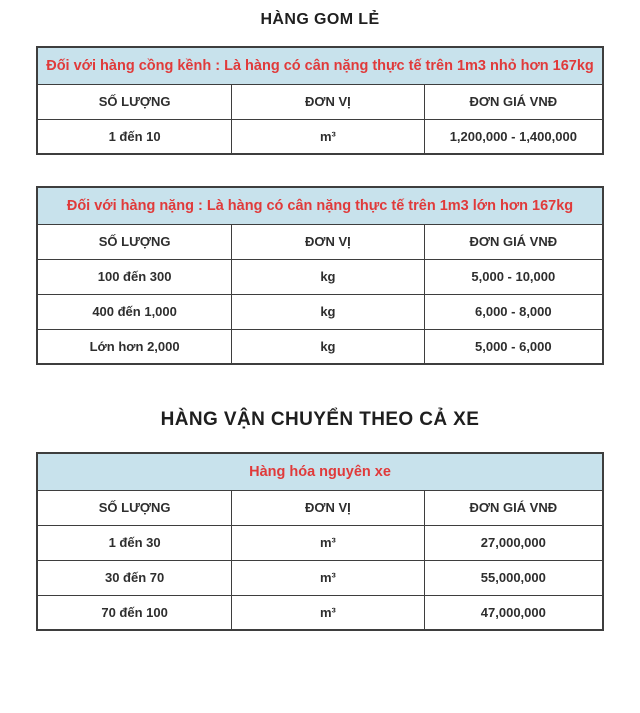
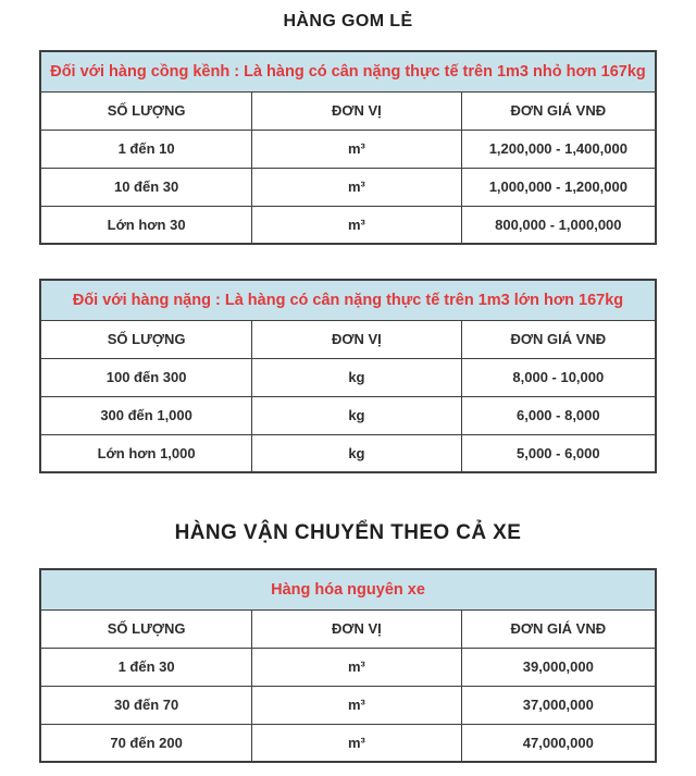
  HÀNG GOM LẺ
  Đối với hàng cồng kềnh : Là hàng có cân nặng thực tế trên 1m3 nhỏ hơn 167kg
  SỐ LƯỢNG	ĐƠN VỊ	ĐƠN GIÁ VNĐ
  1 đến 10	m³	1,200,000 - 1,400,000
+ 10 đến 30	m³	1,000,000 - 1,200,000
+ Lớn hơn 30	m³	800,000 - 1,000,000
  Đối với hàng nặng : Là hàng có cân nặng thực tế trên 1m3 lớn hơn 167kg
  SỐ LƯỢNG	ĐƠN VỊ	ĐƠN GIÁ VNĐ
- 100 đến 300	kg	5,000 - 10,000
+ 100 đến 300	kg	8,000 - 10,000
- 400 đến 1,000	kg	6,000 - 8,000
+ 300 đến 1,000	kg	6,000 - 8,000
- Lớn hơn 2,000	kg	5,000 - 6,000
+ Lớn hơn 1,000	kg	5,000 - 6,000
  HÀNG VẬN CHUYỂN THEO CẢ XE
  Hàng hóa nguyên xe
  SỐ LƯỢNG	ĐƠN VỊ	ĐƠN GIÁ VNĐ
- 1 đến 30	m³	27,000,000
+ 1 đến 30	m³	39,000,000
- 30 đến 70	m³	55,000,000
+ 30 đến 70	m³	37,000,000
- 70 đến 100	m³	47,000,000
+ 70 đến 200	m³	47,000,000
